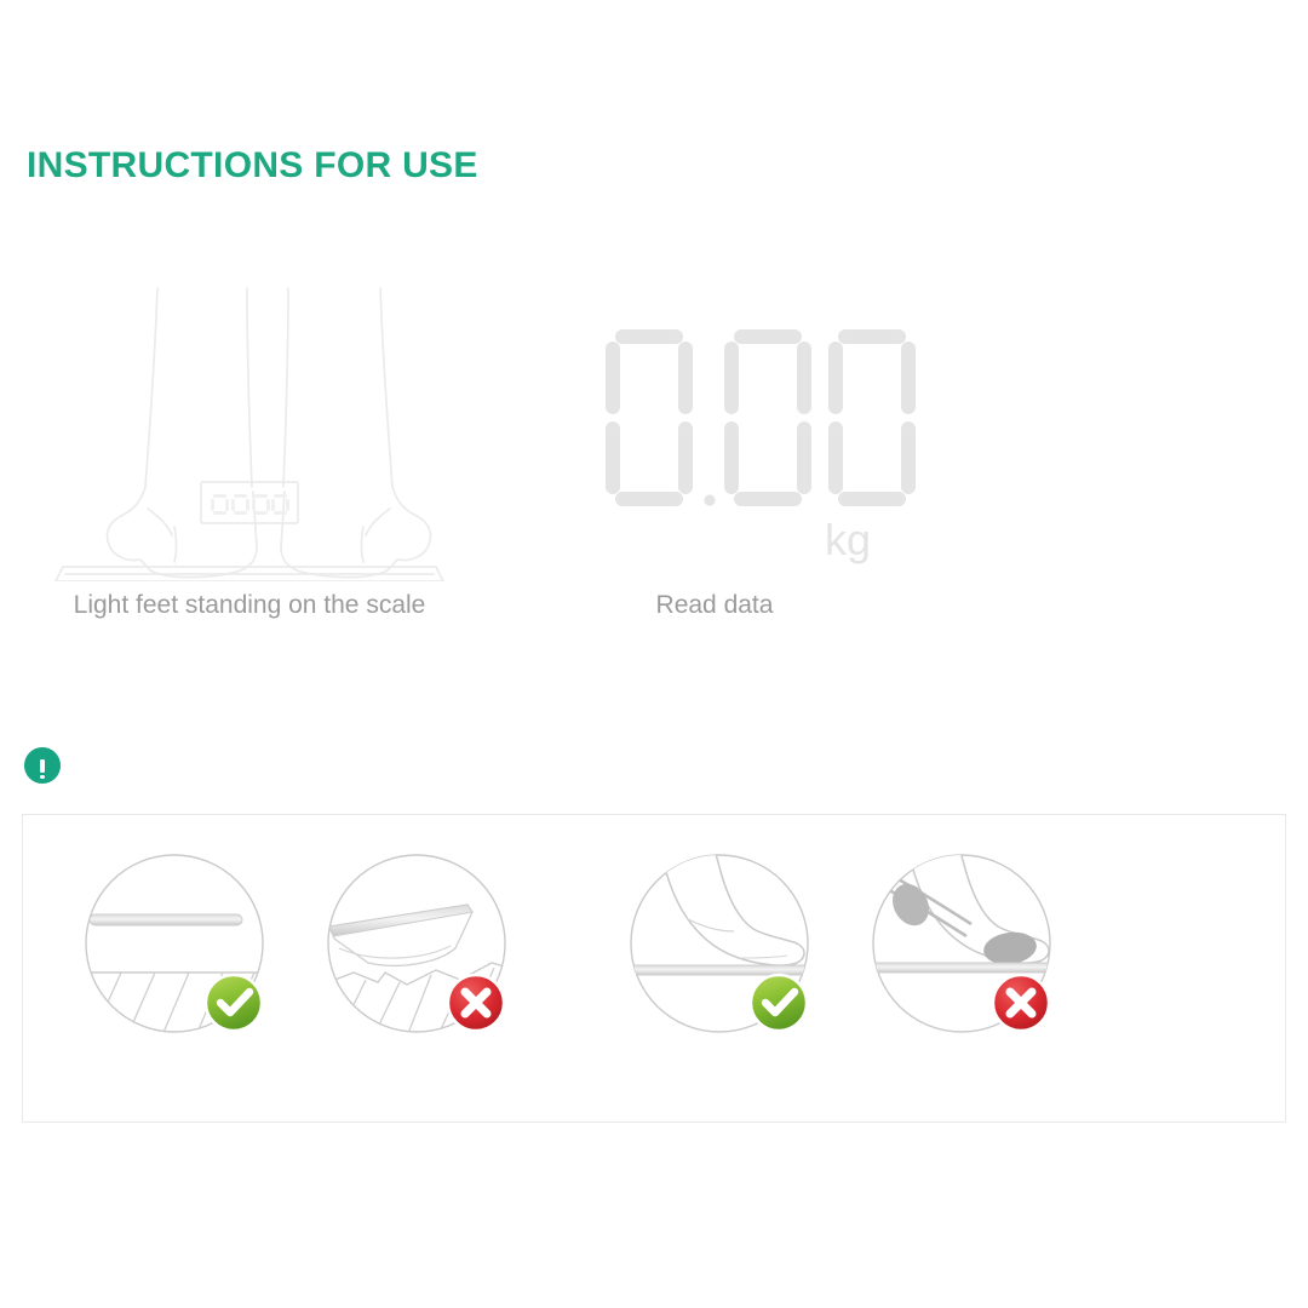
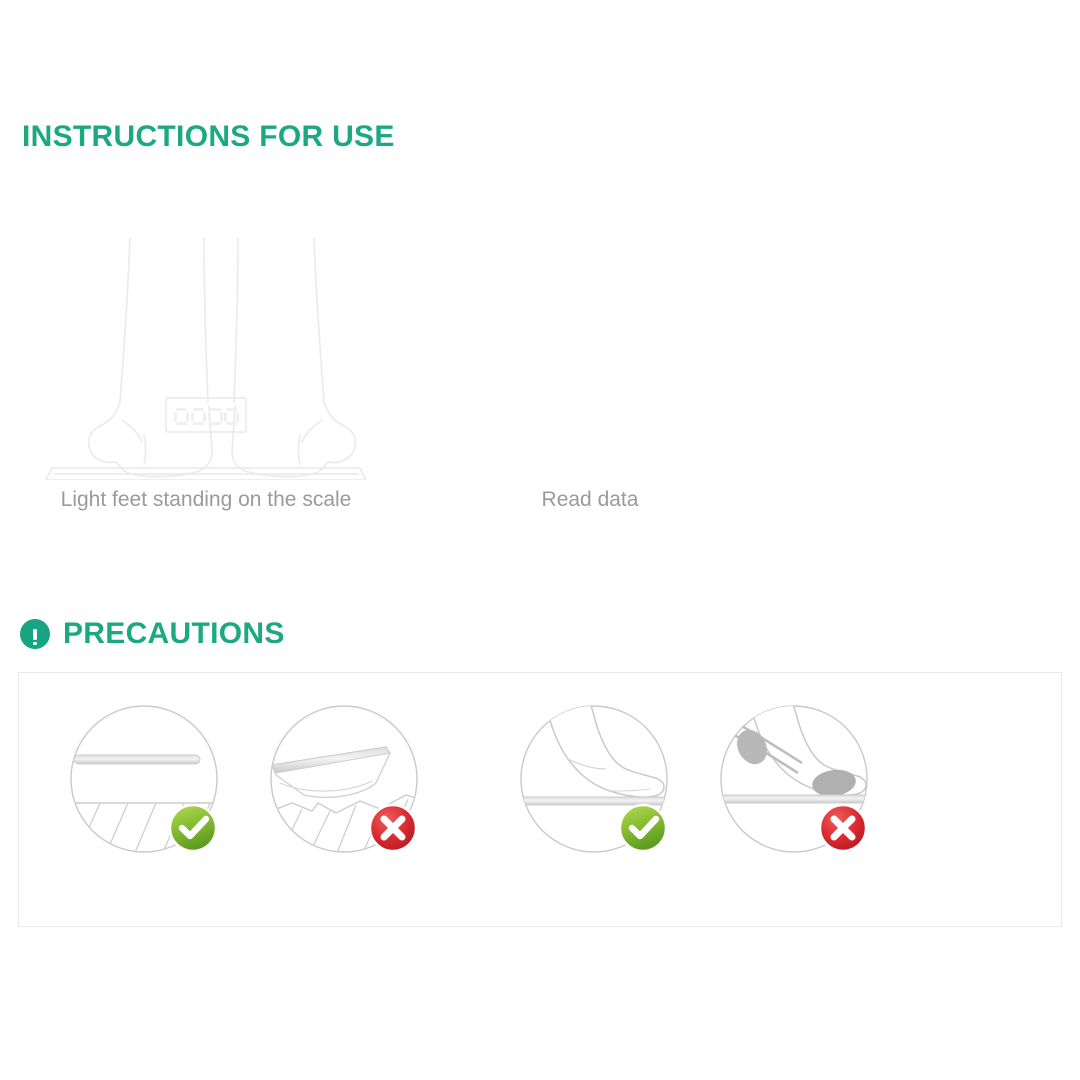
  INSTRUCTIONS FOR USE
  Light feet standing on the scale
- kg
  Read data
+ PRECAUTIONS
